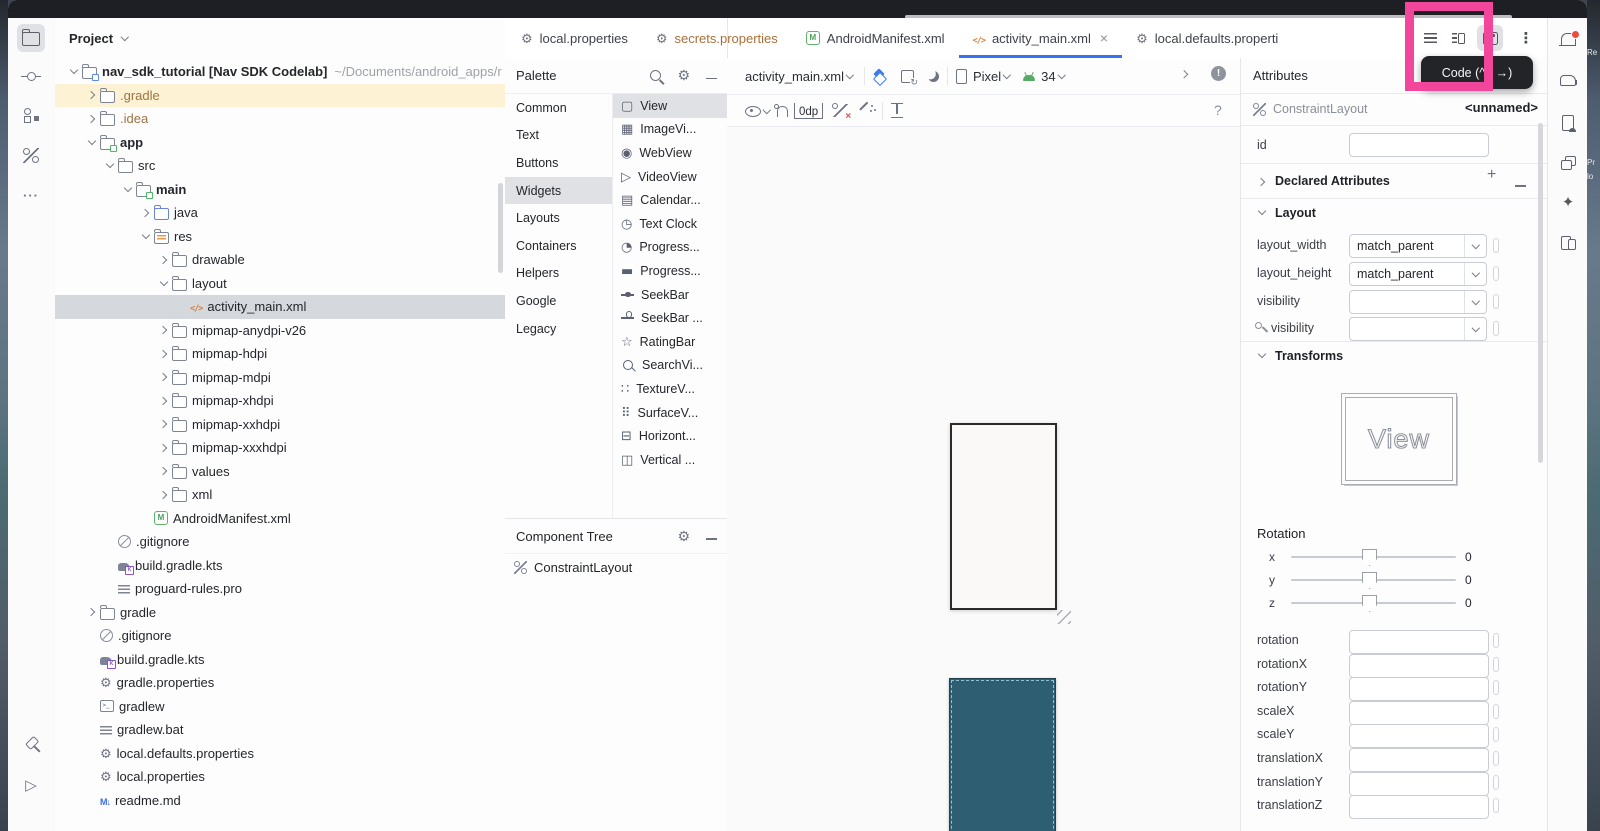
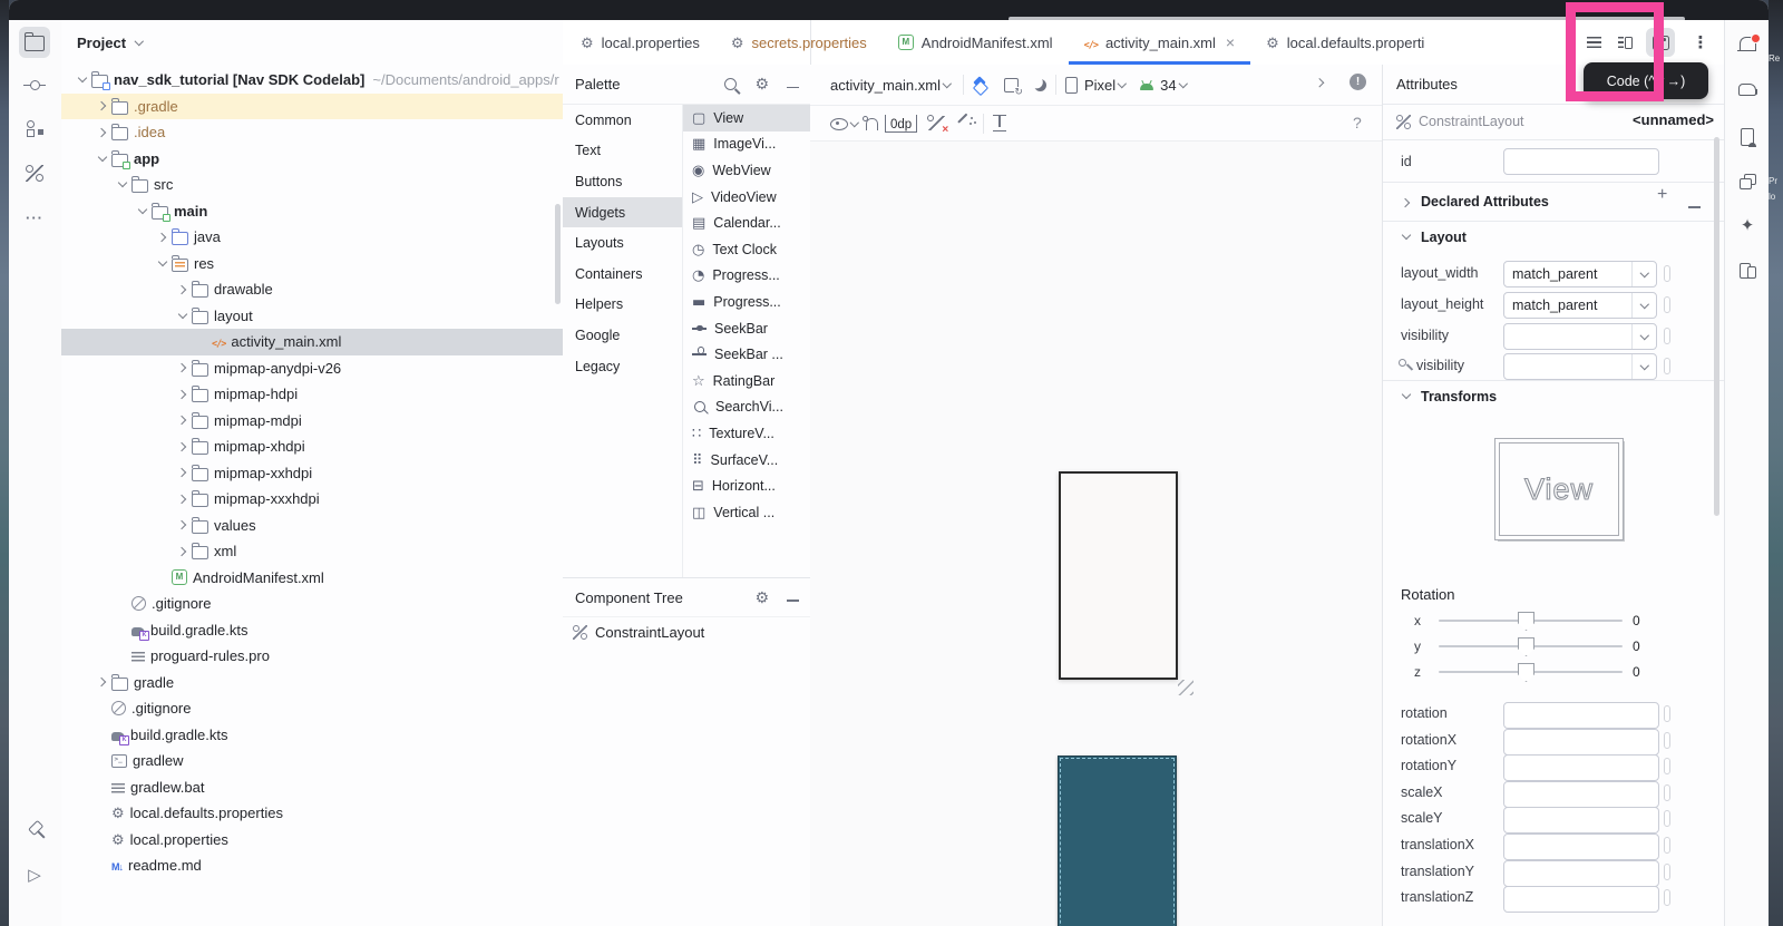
  Re
  Pr
  lo
  Project
  nav_sdk_tutorial [Nav SDK Codelab]
  ~/Documents/android_apps/r
  .gradle
  .idea
  app
  src
  main
  java
  res
  drawable
  layout
  activity_main.xml
  mipmap-anydpi-v26
  mipmap-hdpi
  mipmap-mdpi
  mipmap-xhdpi
  mipmap-xxhdpi
  mipmap-xxxhdpi
  values
  xml
  AndroidManifest.xml
  .gitignore
  build.gradle.kts
  proguard-rules.pro
  gradle
  .gitignore
  build.gradle.kts
- gradle.properties
  gradlew
  gradlew.bat
  local.defaults.properties
  local.properties
  readme.md
  local.properties
  secrets.properties
  AndroidManifest.xml
  activity_main.xml
  ×
  local.defaults.properti
  Palette
  Common
  Text
  Buttons
  Widgets
  Layouts
  Containers
  Helpers
  Google
  Legacy
  View
  ImageVi...
  WebView
  VideoView
  Calendar...
  Text Clock
  Progress...
  Progress...
  SeekBar
  SeekBar ...
  RatingBar
  SearchVi...
  TextureV...
  SurfaceV...
  Horizont...
  Vertical ...
  Component Tree
  ConstraintLayout
  activity_main.xml
  Pixel
  34
  0dp
  Attributes
  ConstraintLayout
  <unnamed>
  id
  Declared Attributes
  Layout
  layout_width
  match_parent
  layout_height
  match_parent
  visibility
  visibility
  Transforms
  View
  Rotation
  x
  0
  y
  0
  z
  0
  rotation
  rotationX
  rotationY
  scaleX
  scaleY
  translationX
  translationY
  translationZ
  Code (^⇧→)
